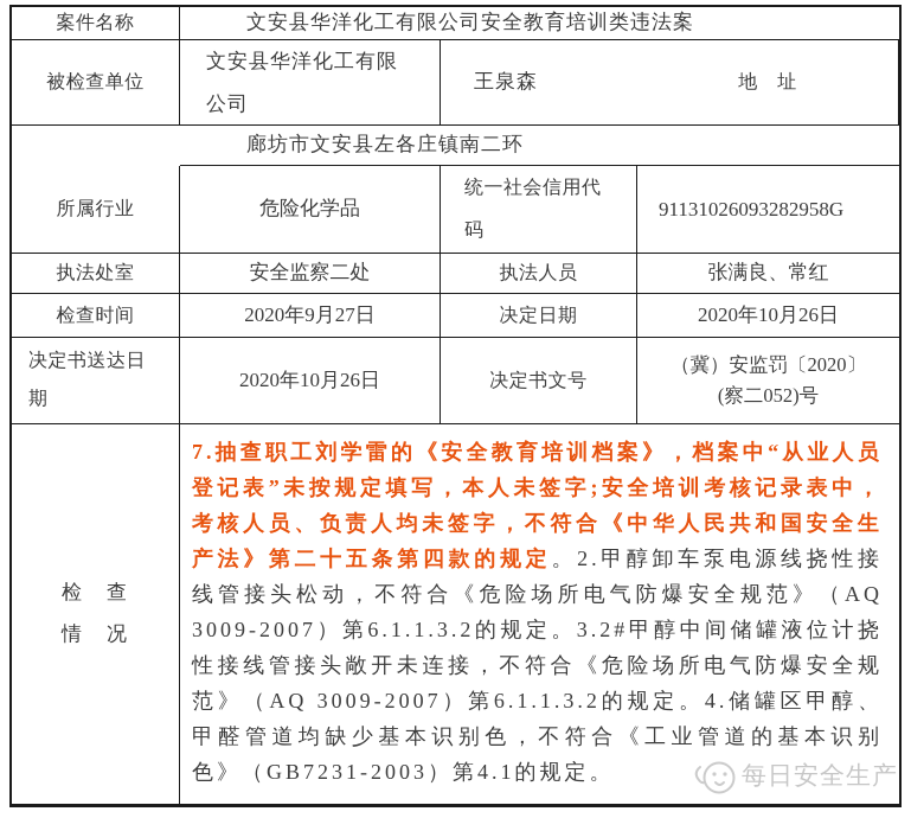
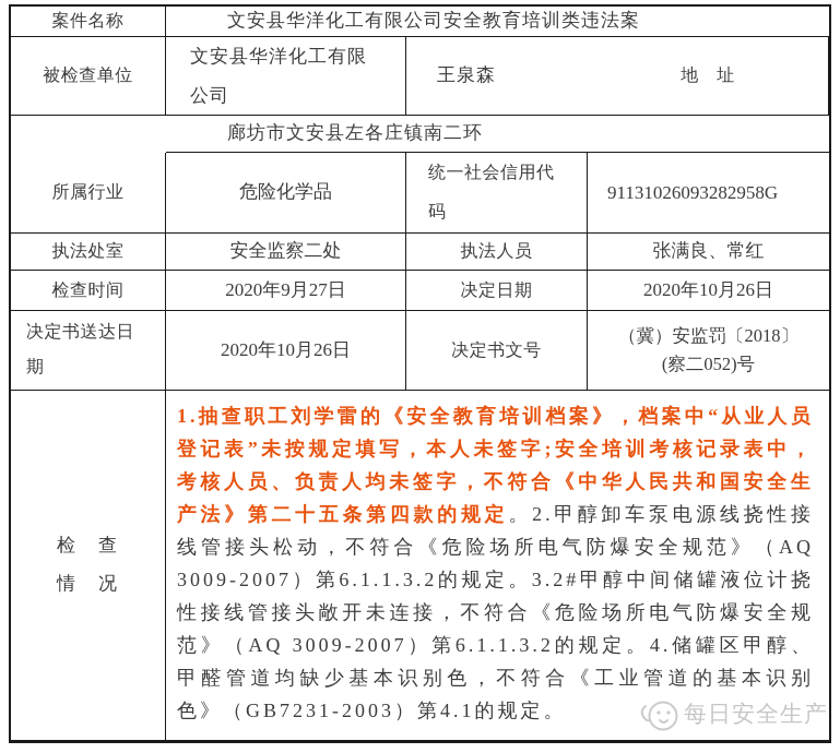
  案件名称
  文安县华洋化工有限公司安全教育培训类违法案
  被检查单位
  文安县华洋化工有限公司
  王泉森
  地 址
  廊坊市文安县左各庄镇南二环
  所属行业
  危险化学品
  统一社会信用代码
  91131026093282958G
  执法处室
  安全监察二处
  执法人员
  张满良、常红
  检查时间
  2020年9月27日
  决定日期
  2020年10月26日
  决定书送达日期
  2020年10月26日
  决定书文号
- （冀）安监罚〔2020〕(察二052)号
+ （冀）安监罚〔2018〕(察二052)号
  检 查
  情 况
- 7.抽查职工刘学雷的《安全教育培训档案》，档案中“从业人员登记表”未按规定填写，本人未签字;安全培训考核记录表中，考核人员、负责人均未签字，不符合《中华人民共和国安全生产法》第二十五条第四款的规定。2.甲醇卸车泵电源线挠性接线管接头松动，不符合《危险场所电气防爆安全规范》（AQ 3009-2007）第6.1.1.3.2的规定。3.2#甲醇中间储罐液位计挠性接线管接头敞开未连接，不符合《危险场所电气防爆安全规范》（AQ 3009-2007）第6.1.1.3.2的规定。4.储罐区甲醇、甲醛管道均缺少基本识别色，不符合《工业管道的基本识别色》（GB7231-2003）第4.1的规定。
+ 1.抽查职工刘学雷的《安全教育培训档案》，档案中“从业人员登记表”未按规定填写，本人未签字;安全培训考核记录表中，考核人员、负责人均未签字，不符合《中华人民共和国安全生产法》第二十五条第四款的规定。2.甲醇卸车泵电源线挠性接线管接头松动，不符合《危险场所电气防爆安全规范》（AQ 3009-2007）第6.1.1.3.2的规定。3.2#甲醇中间储罐液位计挠性接线管接头敞开未连接，不符合《危险场所电气防爆安全规范》（AQ 3009-2007）第6.1.1.3.2的规定。4.储罐区甲醇、甲醛管道均缺少基本识别色，不符合《工业管道的基本识别色》（GB7231-2003）第4.1的规定。
  每日安全生产
